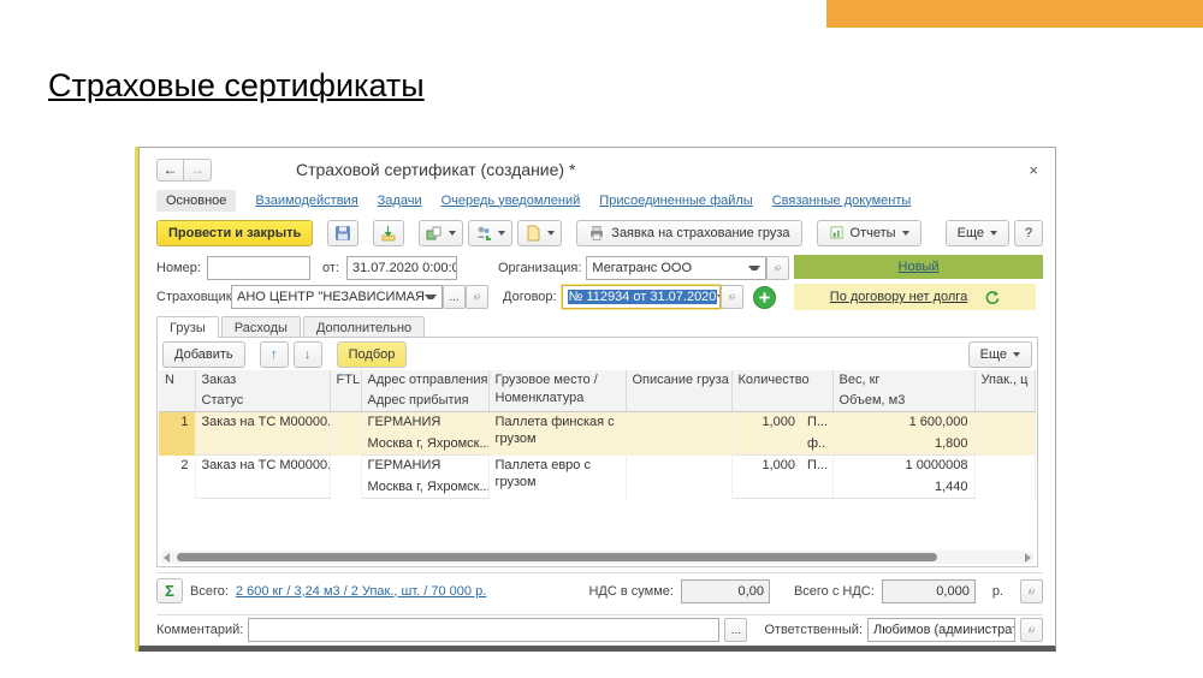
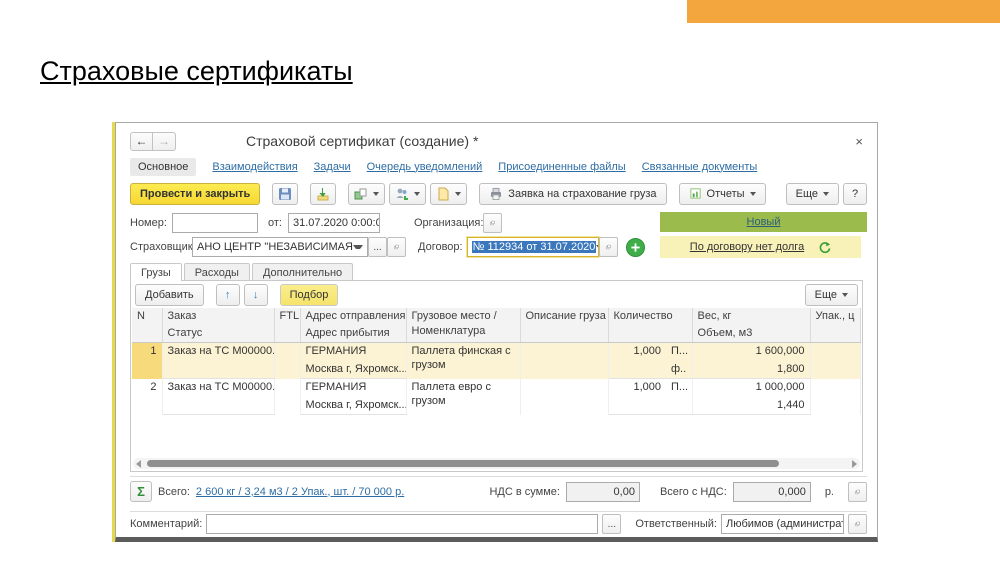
  Страховые сертификаты
  ←
  →
  Страховой сертификат (создание) *
  ×
  Основное
  Взаимодействия
  Задачи
  Очередь уведомлений
  Присоединенные файлы
  Связанные документы
  Провести и закрыть
  Заявка на страхование груза
  Отчеты
  Еще
  ?
  Номер:
  от:
  31.07.2020 0:00:0
  Организация:
- Мегатранс ООО
  Новый
  Страховщик
  АНО ЦЕНТР "НЕЗАВИСИМАЯ
  ...
  Договор:
  № 112934 от 31.07.2020
  По договору нет долга
  Грузы
  Расходы
  Дополнительно
  Добавить
  ↑
  ↓
  Подбор
  Еще
  N	Заказ	FTL	Адрес отправления	Грузовое место / Номенклатура	Описание груза	Количество	Вес, кг	Упак., ц
  Статус	Адрес прибытия	Объем, м3
  1	Заказ на ТС М00000		ГЕРМАНИЯ	Паллета финская с грузом		1,000	П...	1 600,000
  	Москва г, Яхромск..		ф..	1,800
- 2	Заказ на ТС М00000.		ГЕРМАНИЯ	Паллета евро с грузом		1,000	П...	1 0000008
+ 2	Заказ на ТС М00000.		ГЕРМАНИЯ	Паллета евро с грузом		1,000	П...	1 000,000
  	Москва г, Яхромск..			1,440
  Σ
  Всего:
  2 600 кг / 3,24 м3 / 2 Упак., шт. / 70 000 р.
  НДС в сумме:
  0,00
  Всего с НДС:
  0,000
  р.
  Комментарий:
  ...
  Ответственный:
  Любимов (администра
